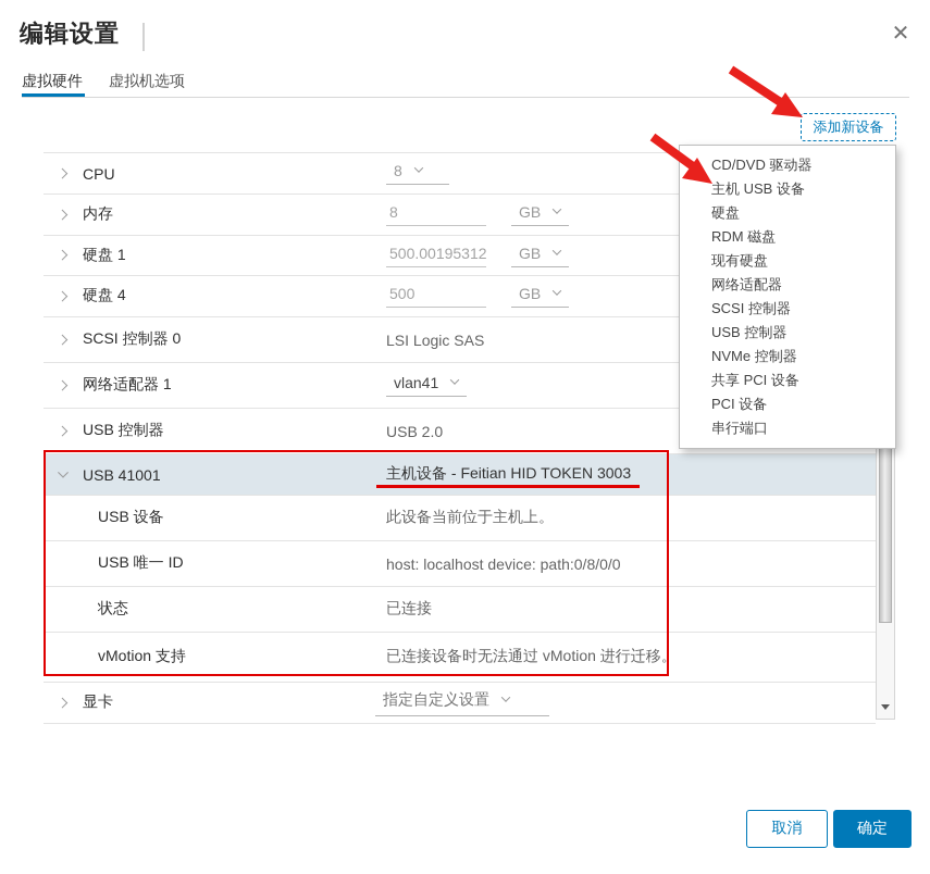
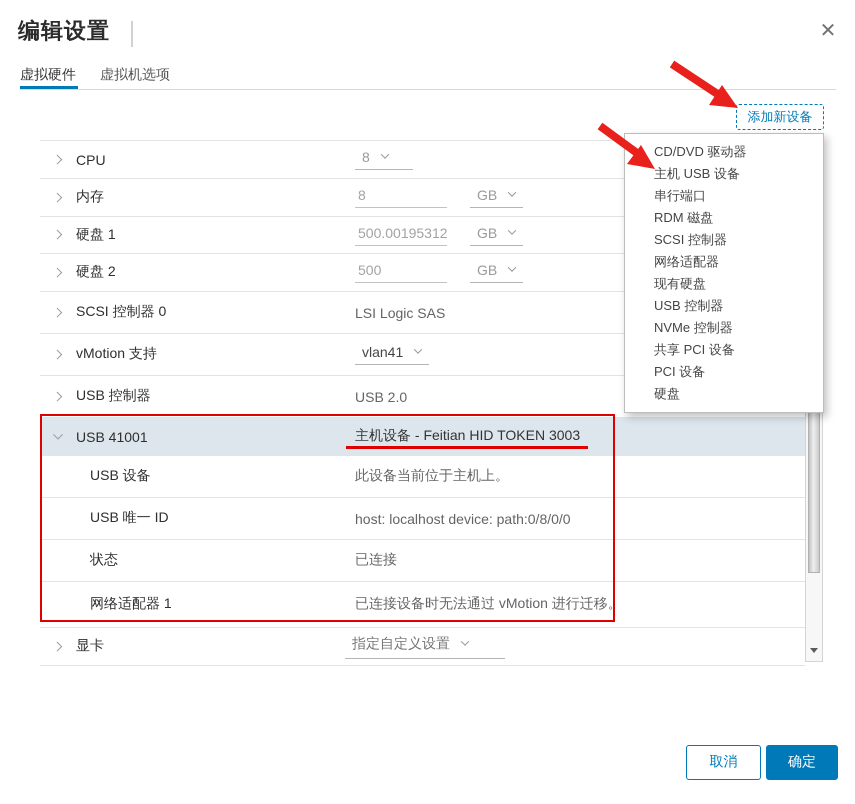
  编辑设置
  ✕
  虚拟硬件
  虚拟机选项
  添加新设备
  CPU
  8
  内存
  8
  GB
  硬盘 1
  500.00195312
  GB
- 硬盘 4
+ 硬盘 2
  500
  GB
  SCSI 控制器 0
  LSI Logic SAS
- 网络适配器 1
+ vMotion 支持
  vlan41
  USB 控制器
  USB 2.0
  USB 41001
  主机设备 - Feitian HID TOKEN 3003
  USB 设备
  此设备当前位于主机上。
  USB 唯一 ID
  host: localhost device: path:0/8/0/0
  状态
  已连接
- vMotion 支持
+ 网络适配器 1
  已连接设备时无法通过 vMotion 进行迁移。
  显卡
  指定自定义设置
  CD/DVD 驱动器
  主机 USB 设备
- 硬盘
+ 串行端口
  RDM 磁盘
- 现有硬盘
+ SCSI 控制器
  网络适配器
- SCSI 控制器
+ 现有硬盘
  USB 控制器
  NVMe 控制器
  共享 PCI 设备
  PCI 设备
- 串行端口
+ 硬盘
  取消
  确定
